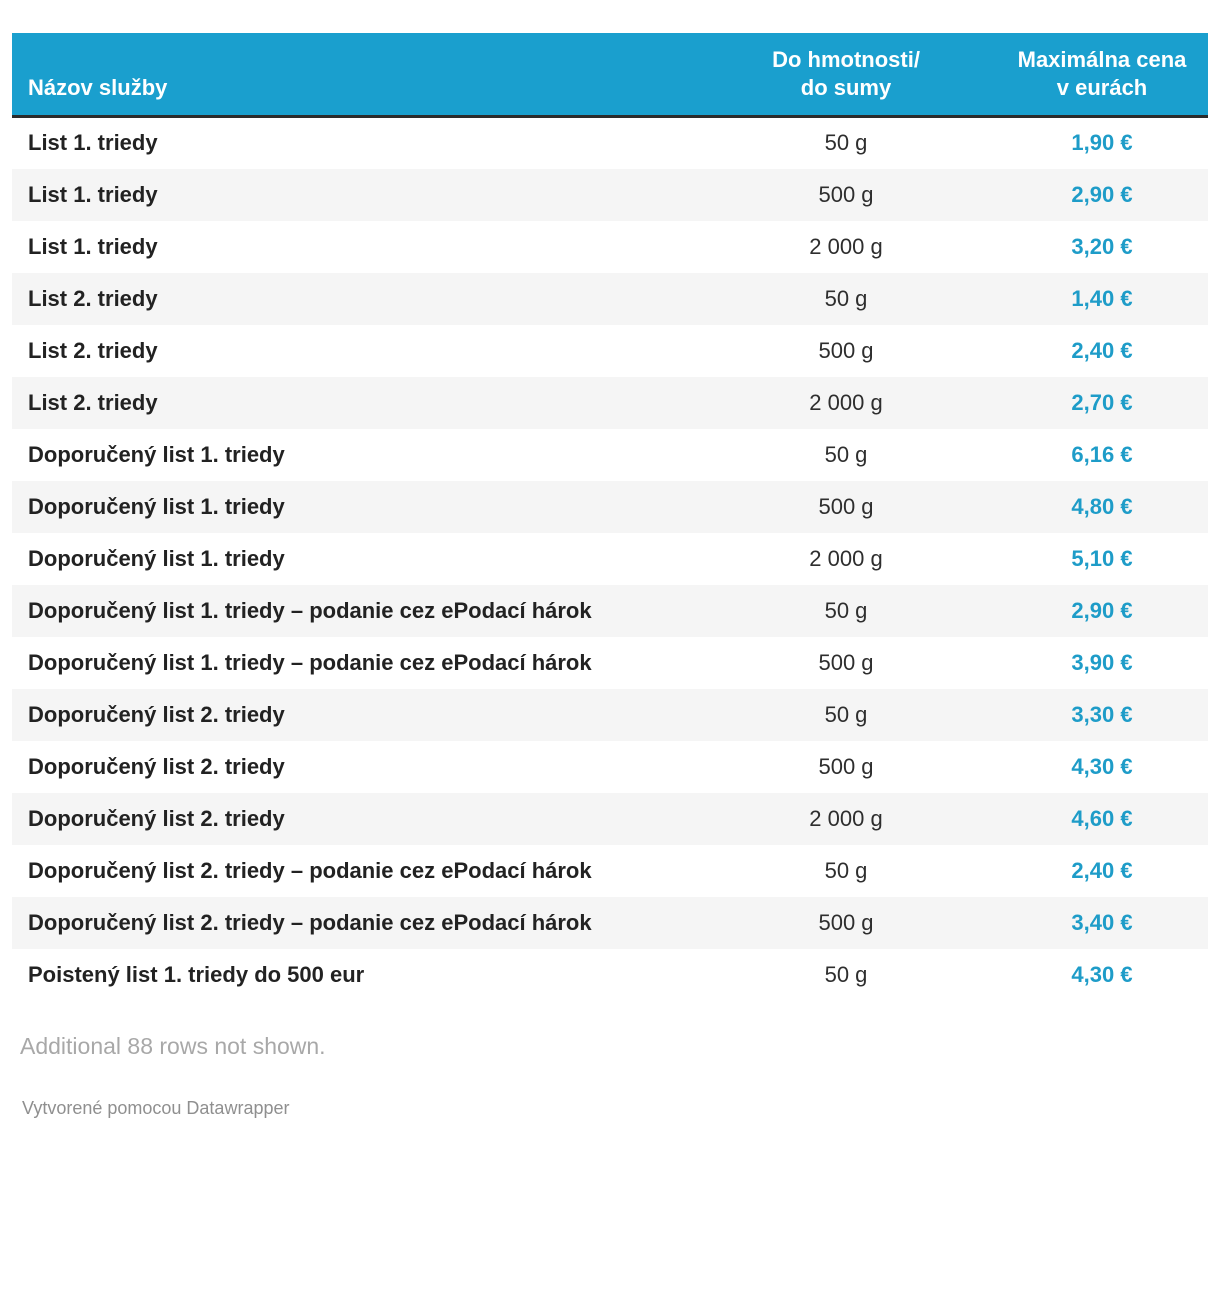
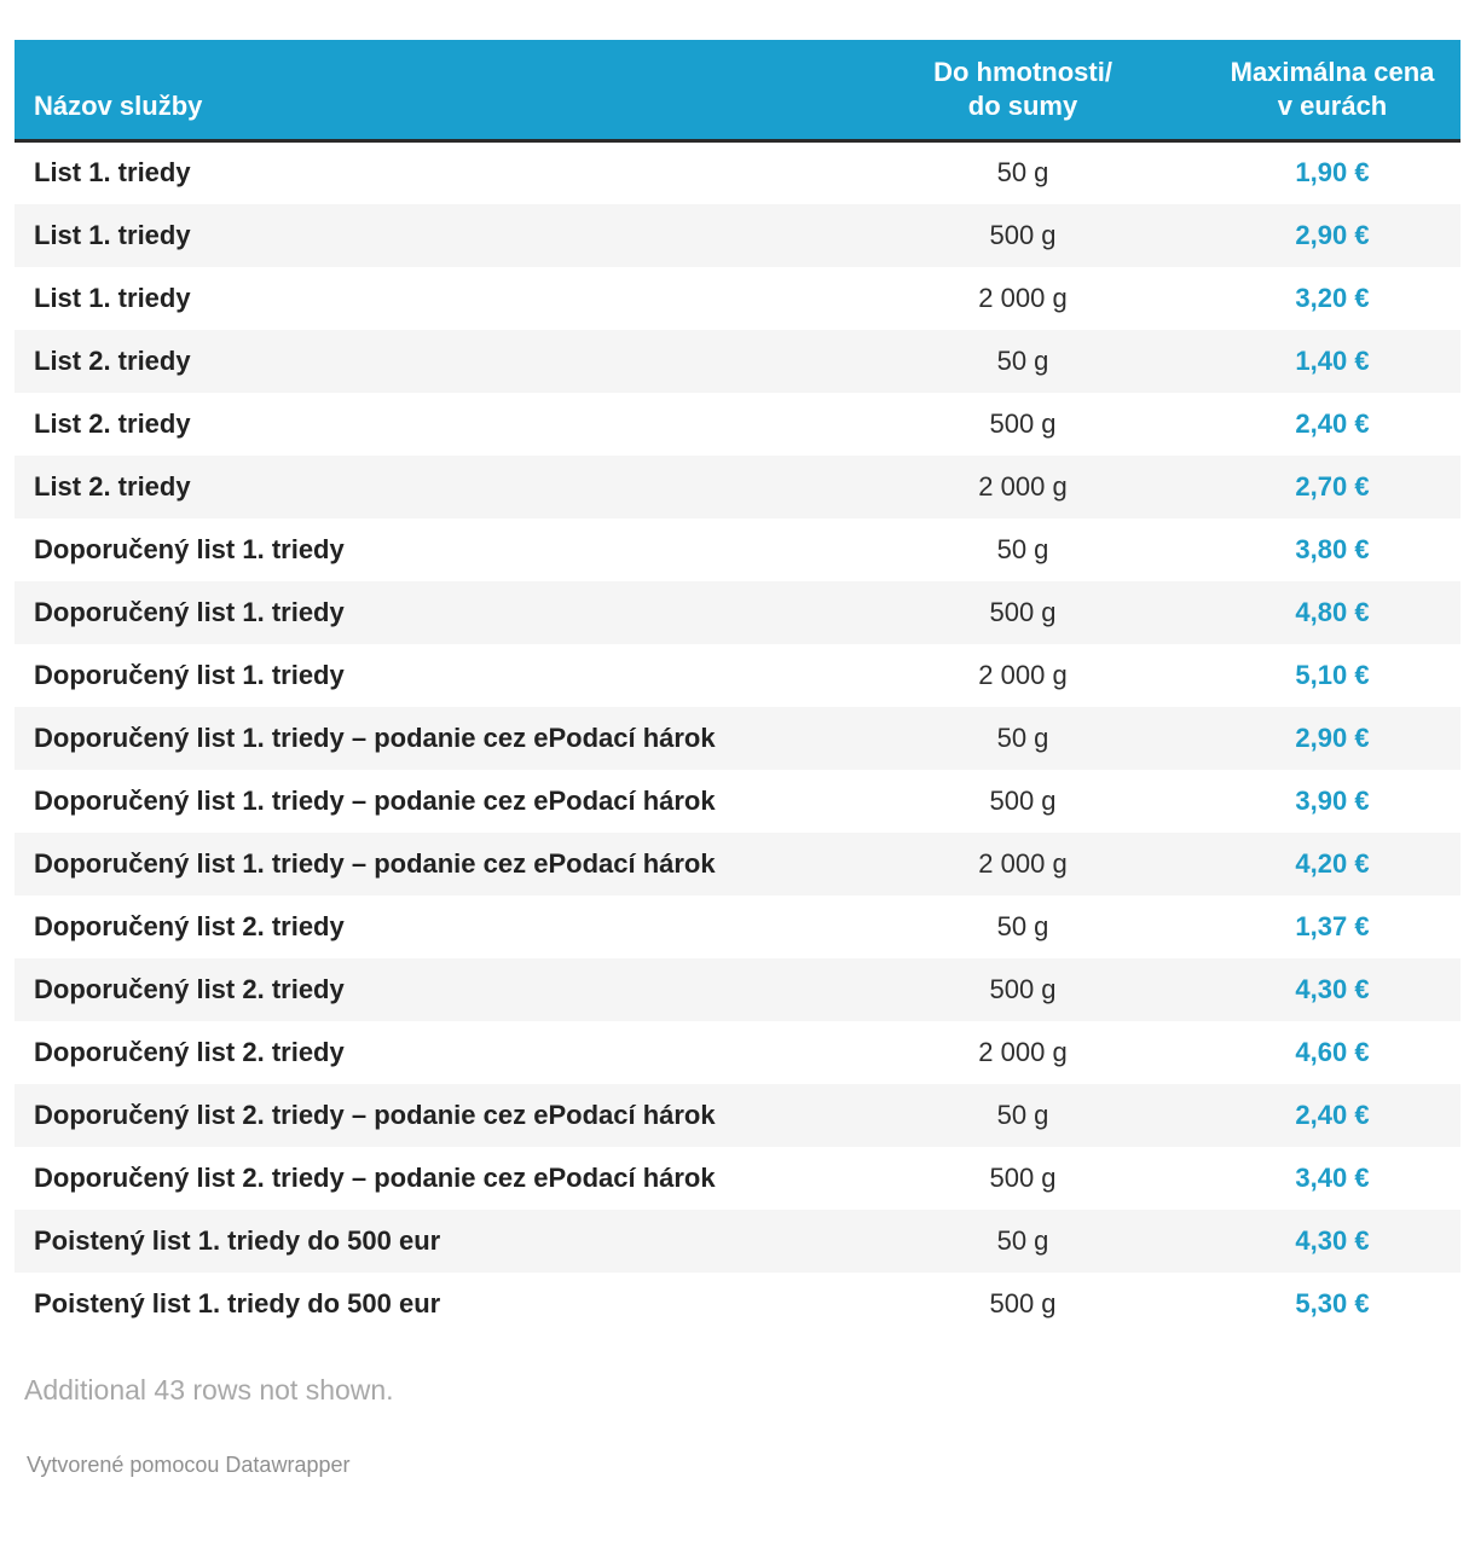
  Názov služby	Do hmotnosti/ do sumy	Maximálna cena v eurách
  List 1. triedy	50 g	1,90 €
  List 1. triedy	500 g	2,90 €
  List 1. triedy	2 000 g	3,20 €
  List 2. triedy	50 g	1,40 €
  List 2. triedy	500 g	2,40 €
  List 2. triedy	2 000 g	2,70 €
- Doporučený list 1. triedy	50 g	6,16 €
+ Doporučený list 1. triedy	50 g	3,80 €
  Doporučený list 1. triedy	500 g	4,80 €
  Doporučený list 1. triedy	2 000 g	5,10 €
  Doporučený list 1. triedy – podanie cez ePodací hárok	50 g	2,90 €
  Doporučený list 1. triedy – podanie cez ePodací hárok	500 g	3,90 €
+ Doporučený list 1. triedy – podanie cez ePodací hárok	2 000 g	4,20 €
- Doporučený list 2. triedy	50 g	3,30 €
+ Doporučený list 2. triedy	50 g	1,37 €
  Doporučený list 2. triedy	500 g	4,30 €
  Doporučený list 2. triedy	2 000 g	4,60 €
  Doporučený list 2. triedy – podanie cez ePodací hárok	50 g	2,40 €
  Doporučený list 2. triedy – podanie cez ePodací hárok	500 g	3,40 €
  Poistený list 1. triedy do 500 eur	50 g	4,30 €
+ Poistený list 1. triedy do 500 eur	500 g	5,30 €
- Additional 88 rows not shown.
+ Additional 43 rows not shown.
  Vytvorené pomocou Datawrapper
